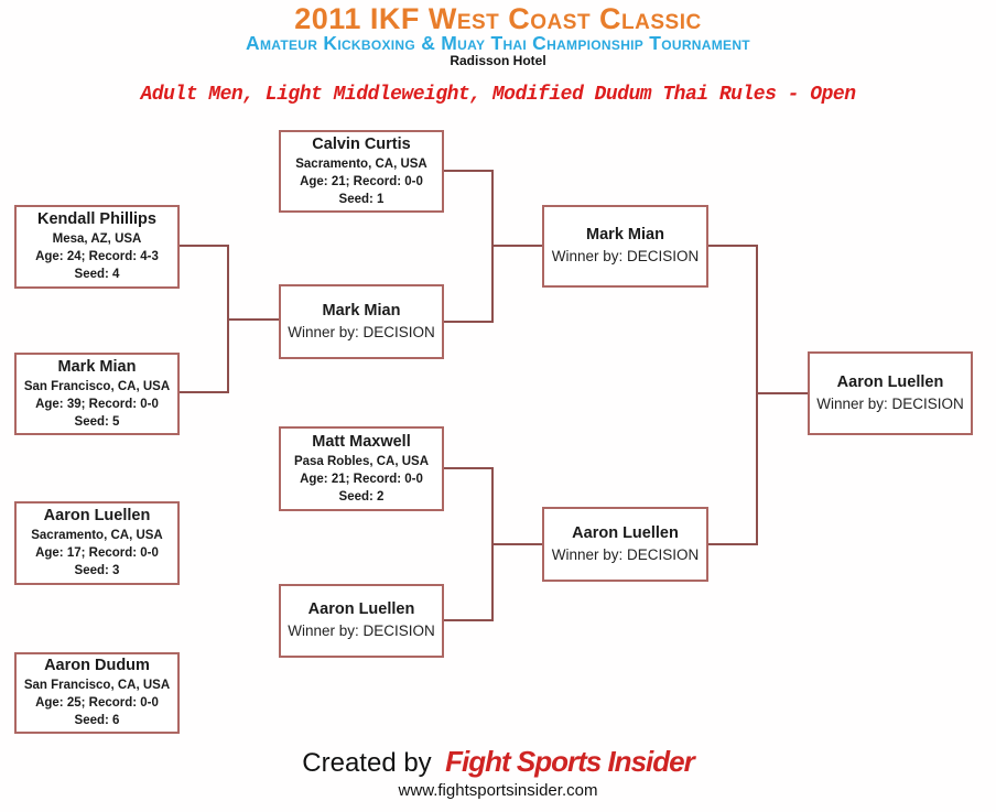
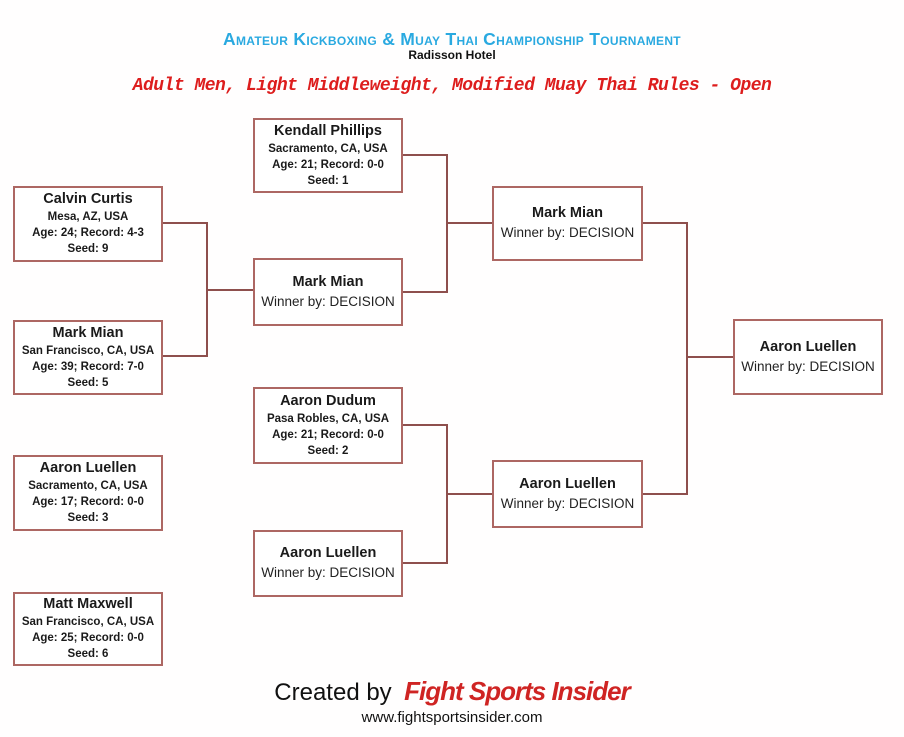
- 2011 IKF West Coast Classic
  Amateur Kickboxing & Muay Thai Championship Tournament
  Radisson Hotel
- Adult Men, Light Middleweight, Modified Dudum Thai Rules - Open
+ Adult Men, Light Middleweight, Modified Muay Thai Rules - Open
- Calvin Curtis
+ Kendall Phillips
  Sacramento, CA, USA
  Age: 21; Record: 0-0
  Seed: 1
- Kendall Phillips
+ Calvin Curtis
  Mesa, AZ, USA
  Age: 24; Record: 4-3
- Seed: 4
+ Seed: 9
  Mark Mian
  Winner by: DECISION
  Mark Mian
  San Francisco, CA, USA
- Age: 39; Record: 0-0
+ Age: 39; Record: 7-0
  Seed: 5
  Mark Mian
  Winner by: DECISION
- Matt Maxwell
+ Aaron Dudum
  Pasa Robles, CA, USA
  Age: 21; Record: 0-0
  Seed: 2
  Aaron Luellen
  Sacramento, CA, USA
  Age: 17; Record: 0-0
  Seed: 3
  Aaron Luellen
  Winner by: DECISION
- Aaron Dudum
+ Matt Maxwell
  San Francisco, CA, USA
  Age: 25; Record: 0-0
  Seed: 6
  Aaron Luellen
  Winner by: DECISION
  Aaron Luellen
  Winner by: DECISION
  Created by Fight Sports Insider
  www.fightsportsinsider.com
